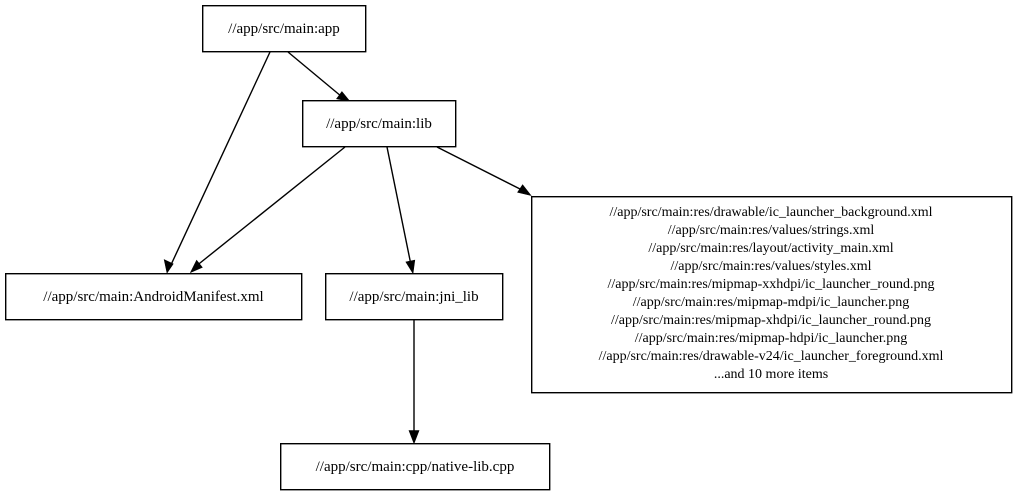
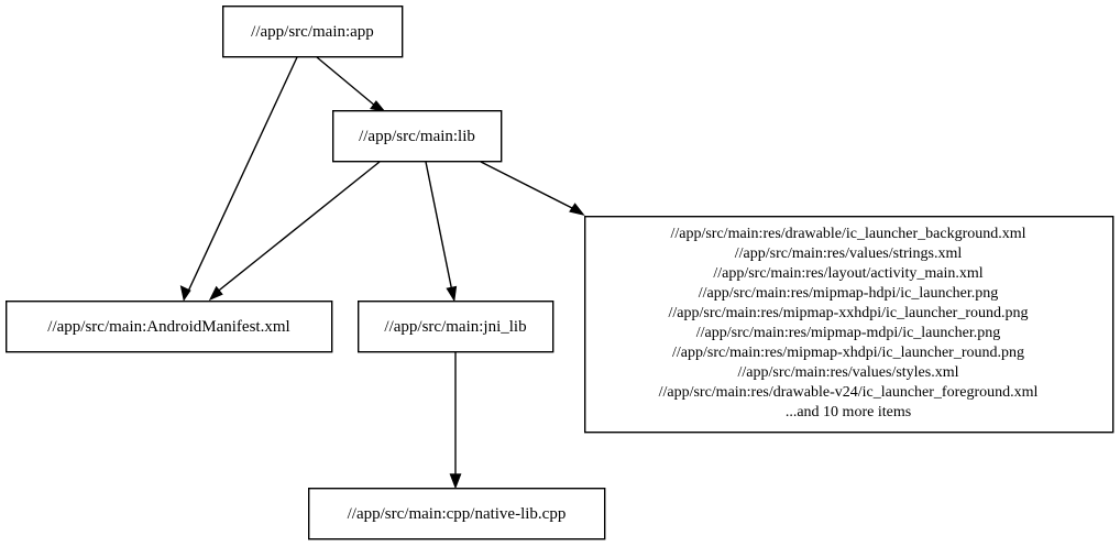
  //app/src/main:app
  //app/src/main:lib
  //app/src/main:AndroidManifest.xml
  //app/src/main:jni_lib
  //app/src/main:cpp/native-lib.cpp
  //app/src/main:res/drawable/ic_launcher_background.xml
  //app/src/main:res/values/strings.xml
  //app/src/main:res/layout/activity_main.xml
- //app/src/main:res/values/styles.xml
+ //app/src/main:res/mipmap-hdpi/ic_launcher.png
  //app/src/main:res/mipmap-xxhdpi/ic_launcher_round.png
  //app/src/main:res/mipmap-mdpi/ic_launcher.png
  //app/src/main:res/mipmap-xhdpi/ic_launcher_round.png
- //app/src/main:res/mipmap-hdpi/ic_launcher.png
+ //app/src/main:res/values/styles.xml
  //app/src/main:res/drawable-v24/ic_launcher_foreground.xml
  ...and 10 more items
